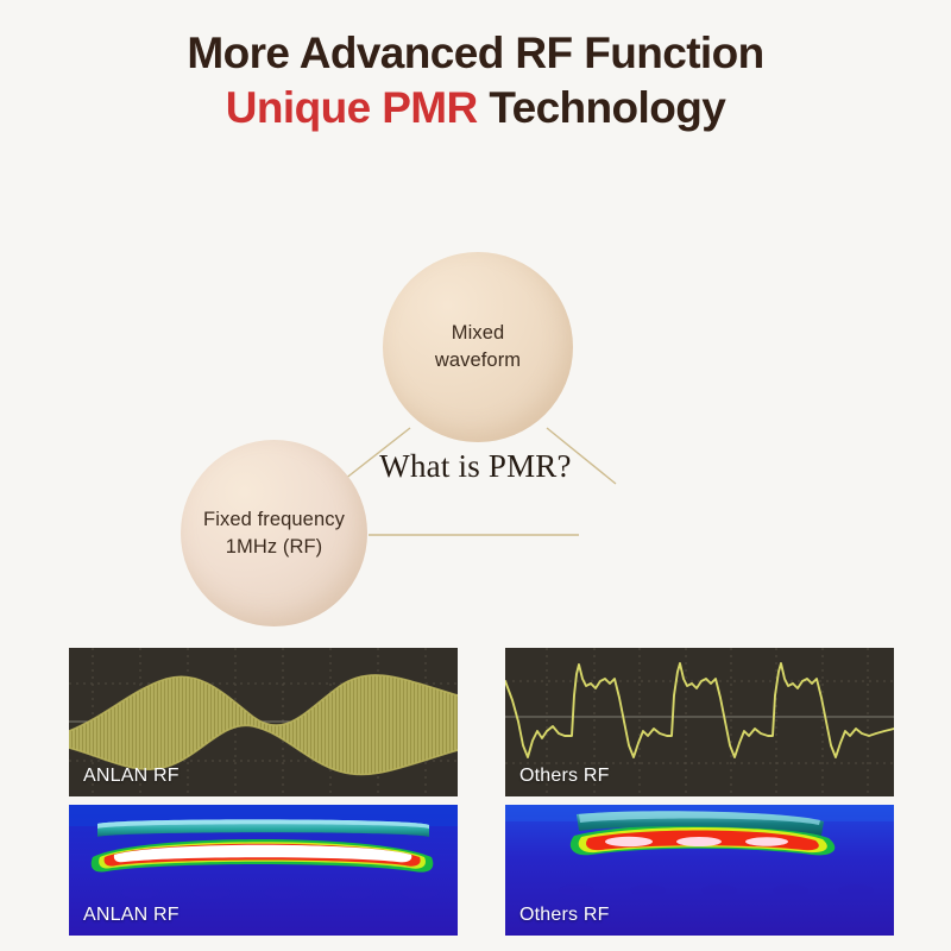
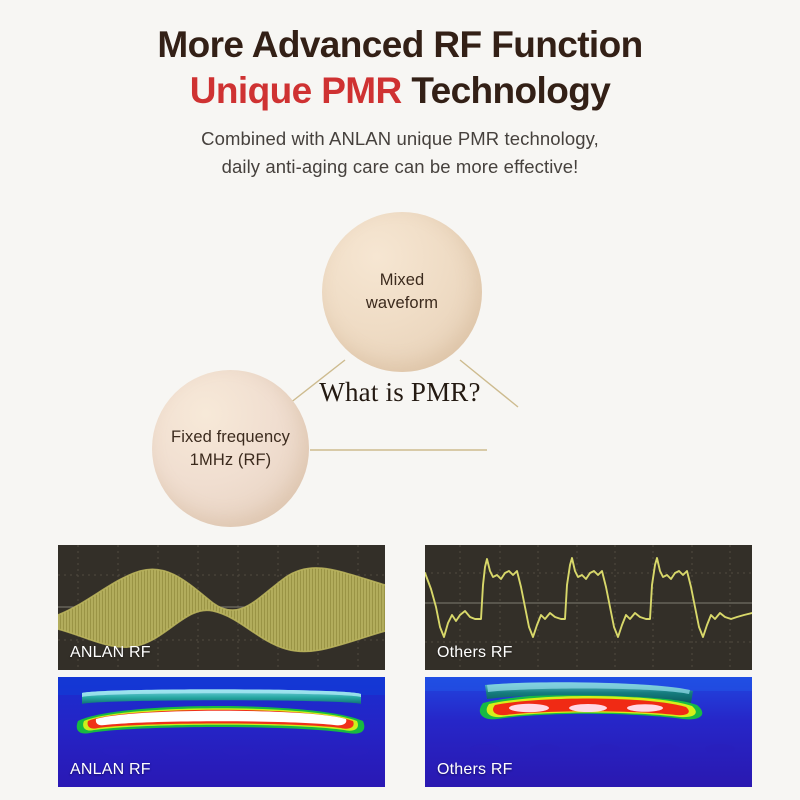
  More Advanced RF Function
  Unique PMR Technology
+ Combined with ANLAN unique PMR technology,
+ daily anti-aging care can be more effective!
  Mixed
  waveform
  Fixed frequency
  1MHz (RF)
  What is PMR?
  ANLAN RF
  Others RF
  ANLAN RF
  Others RF
